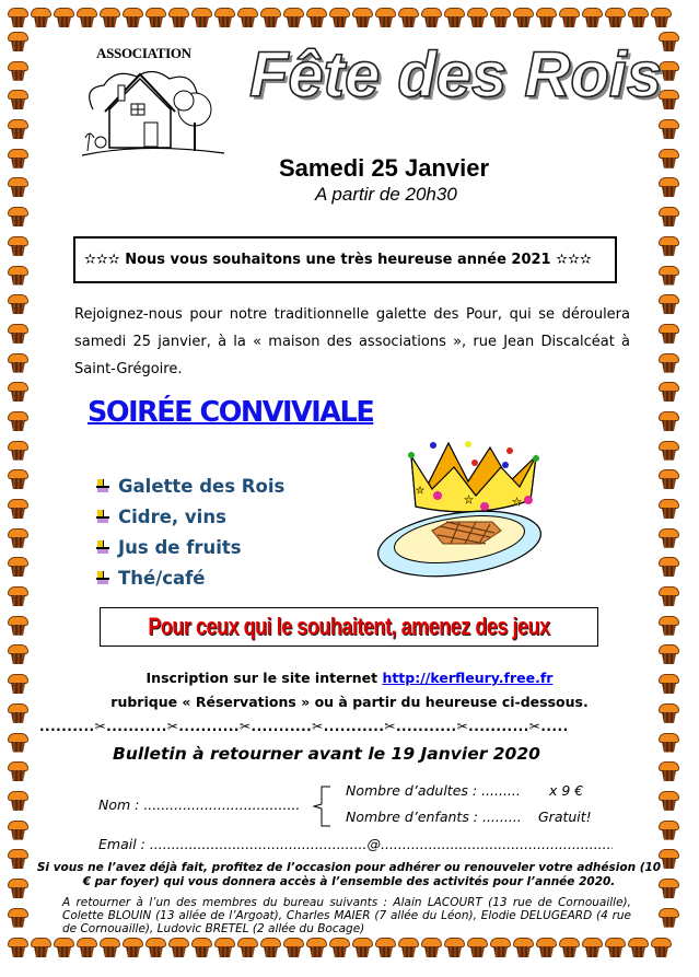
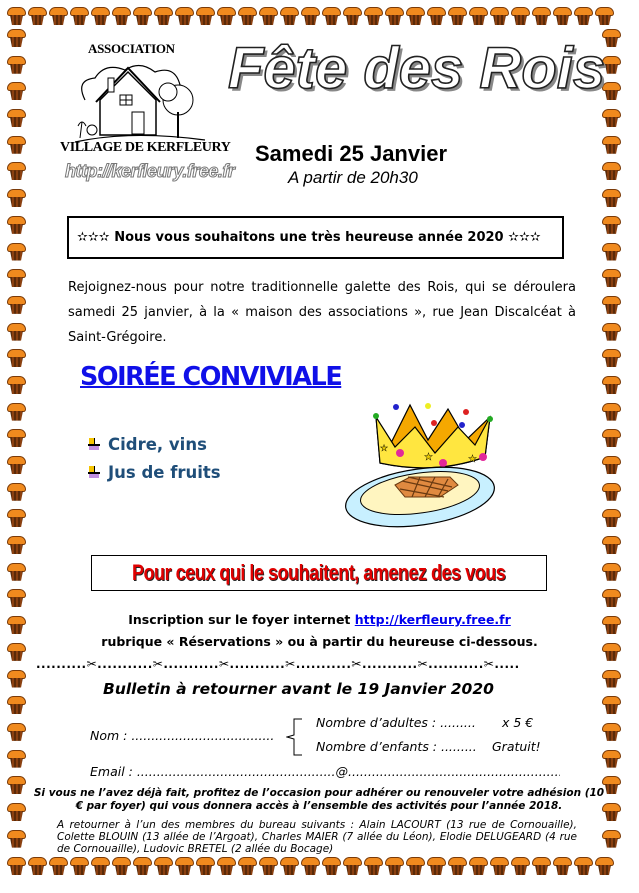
  ASSOCIATION
+ VILLAGE DE KERFLEURY
+ http://kerfleury.free.fr
  Fête des Rois
  Samedi 25 Janvier
  A partir de 20h30
- ✫✫✫ Nous vous souhaitons une très heureuse année 2021 ✫✫✫
+ ✫✫✫ Nous vous souhaitons une très heureuse année 2020 ✫✫✫
- Rejoignez-nous pour notre traditionnelle galette des Pour, qui se déroulera samedi 25 janvier, à la « maison des associations », rue Jean Discalcéat à Saint-Grégoire.
+ Rejoignez-nous pour notre traditionnelle galette des Rois, qui se déroulera samedi 25 janvier, à la « maison des associations », rue Jean Discalcéat à Saint-Grégoire.
  SOIRÉE CONVIVIALE
- Galette des Rois
  Cidre, vins
  Jus de fruits
- Thé/café
  ★
  ★
  ★
- Pour ceux qui le souhaitent, amenez des jeux
+ Pour ceux qui le souhaitent, amenez des vous
- Inscription sur le site internet http://kerfleury.free.fr
+ Inscription sur le foyer internet http://kerfleury.free.fr
  rubrique « Réservations » ou à partir du heureuse ci-dessous.
  ..........✂...........✂...........✂...........✂...........✂...........✂...........✂.....
  Bulletin à retourner avant le 19 Janvier 2020
  Nom : ....................................
  Nombre d’adultes : .........
- x 9 €
+ x 5 €
  Nombre d’enfants : .........
  Gratuit!
  Email : ..................................................@.....................................................
- Si vous ne l’avez déjà fait, profitez de l’occasion pour adhérer ou renouveler votre adhésion (10 € par foyer) qui vous donnera accès à l’ensemble des activités pour l’année 2020.
+ Si vous ne l’avez déjà fait, profitez de l’occasion pour adhérer ou renouveler votre adhésion (10 € par foyer) qui vous donnera accès à l’ensemble des activités pour l’année 2018.
  A retourner à l’un des membres du bureau suivants : Alain LACOURT (13 rue de Cornouaille), Colette BLOUIN (13 allée de l’Argoat), Charles MAIER (7 allée du Léon), Elodie DELUGEARD (4 rue de Cornouaille), Ludovic BRETEL (2 allée du Bocage)
